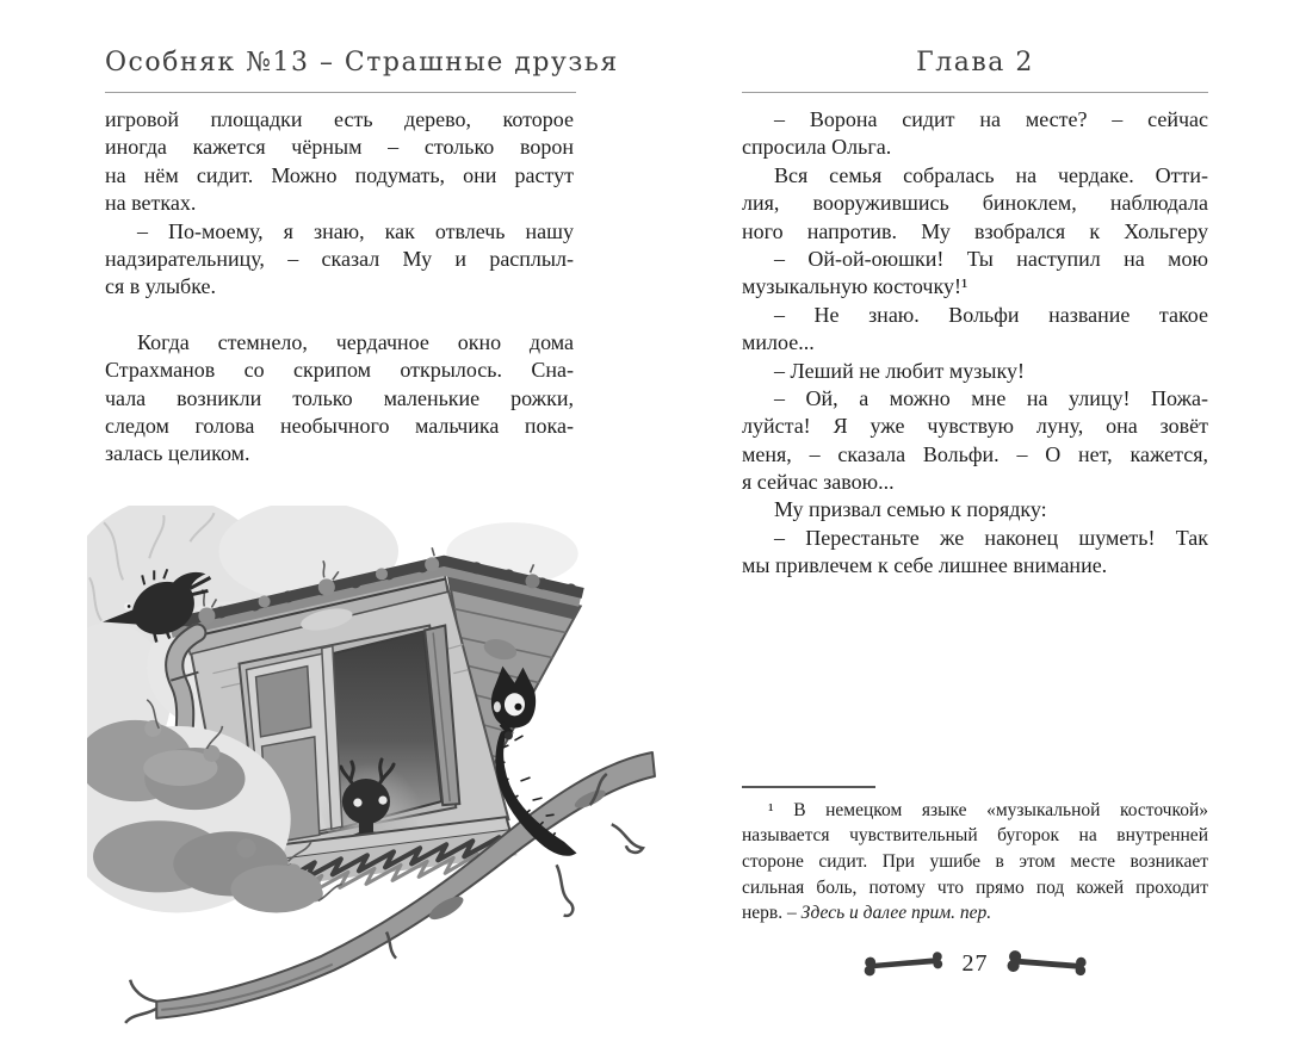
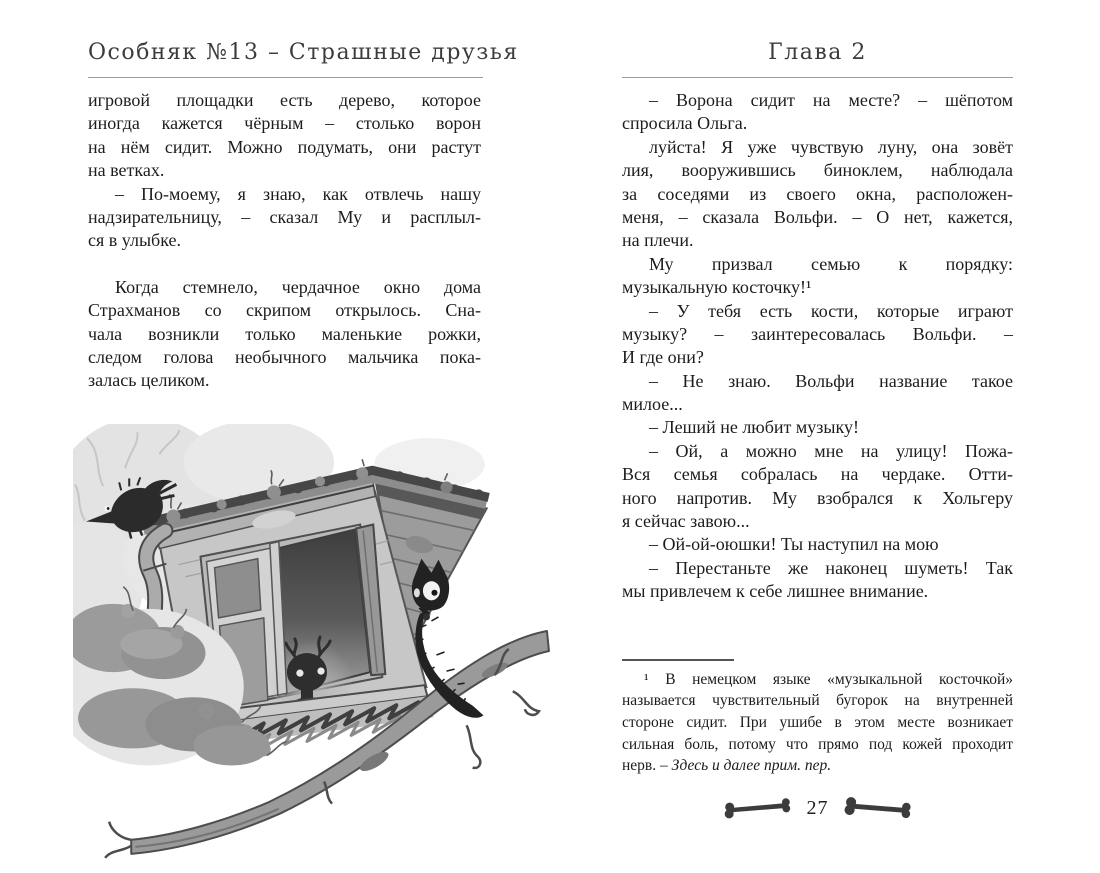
  Особняк №13 – Страшные друзья
  Глава 2
  игровой площадки есть дерево, которое
  иногда кажется чёрным – столько ворон
  на нём сидит. Можно подумать, они растут
  на ветках.
  – По-моему, я знаю, как отвлечь нашу
  надзирательницу, – сказал Му и расплыл-
  ся в улыбке.
  Когда стемнело, чердачное окно дома
  Страхманов со скрипом открылось. Сна-
  чала возникли только маленькие рожки,
  следом голова необычного мальчика пока-
  залась целиком.
- – Ворона сидит на месте? – сейчас
+ – Ворона сидит на месте? – шёпотом
  спросила Ольга.
- Вся семья собралась на чердаке. Отти-
+ луйста! Я уже чувствую луну, она зовёт
  лия, вооружившись биноклем, наблюдала
+ за соседями из своего окна, расположен-
- ного напротив. Му взобрался к Хольгеру
+ меня, – сказала Вольфи. – О нет, кажется,
+ на плечи.
- – Ой-ой-оюшки! Ты наступил на мою
+ Му призвал семью к порядку:
  музыкальную косточку!¹
+ – У тебя есть кости, которые играют
+ музыку? – заинтересовалась Вольфи. –
+ И где они?
  – Не знаю. Вольфи название такое
  милое...
  – Леший не любит музыку!
  – Ой, а можно мне на улицу! Пожа-
- луйста! Я уже чувствую луну, она зовёт
+ Вся семья собралась на чердаке. Отти-
- меня, – сказала Вольфи. – О нет, кажется,
+ ного напротив. Му взобрался к Хольгеру
  я сейчас завою...
- Му призвал семью к порядку:
+ – Ой-ой-оюшки! Ты наступил на мою
  – Перестаньте же наконец шуметь! Так
  мы привлечем к себе лишнее внимание.
  ¹ В немецком языке «музыкальной косточкой»
  называется чувствительный бугорок на внутренней
  стороне сидит. При ушибе в этом месте возникает
  сильная боль, потому что прямо под кожей проходит
  нерв. – Здесь и далее прим. пер.
  27
